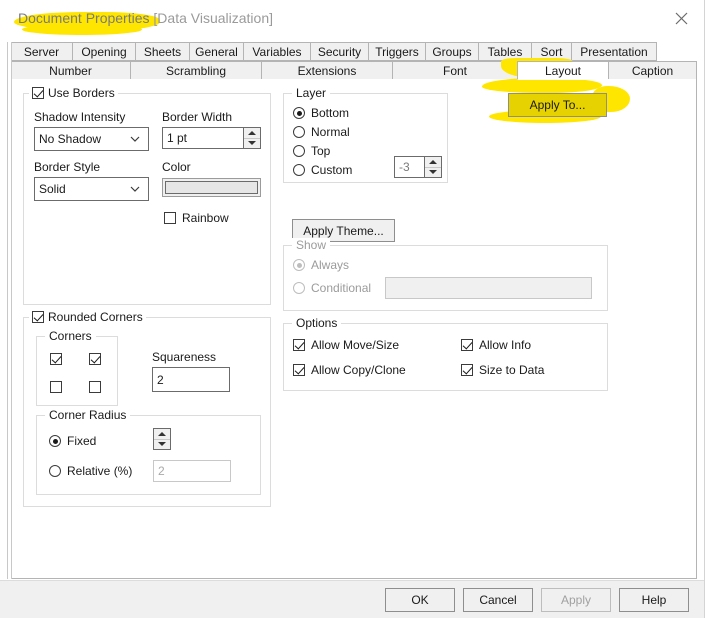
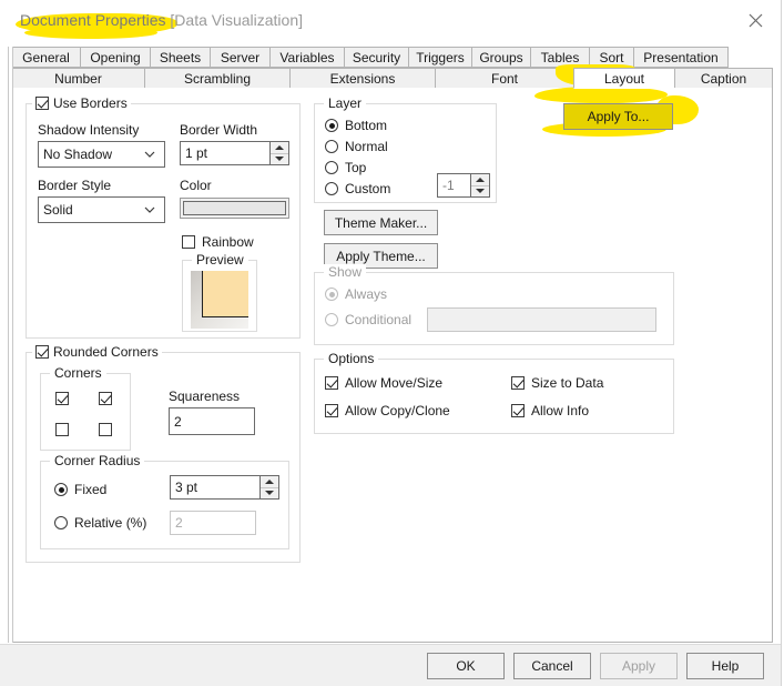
  Document Properties [Data Visualization]
- Server
+ General
  Opening
  Sheets
- General
+ Server
  Variables
  Security
  Triggers
  Groups
  Tables
  Sort
  Presentation
  Number
  Scrambling
  Extensions
  Font
  Layout
  Caption
  Use Borders
  Shadow Intensity
  No Shadow
  Border Width
  1 pt
  Border Style
  Solid
  Color
  Rainbow
+ Preview
  Rounded Corners
  Corners
  Squareness
  2
  Corner Radius
  Fixed
+ 3 pt
  Relative (%)
  2
  Layer
  Bottom
  Normal
  Top
  Custom
- -3
+ -1
+ Theme Maker...
  Apply Theme...
  Show
  Always
  Conditional
  Options
  Allow Move/Size
- Allow Info
+ Size to Data
  Allow Copy/Clone
- Size to Data
+ Allow Info
  Apply To...
  OK
  Cancel
  Apply
  Help
